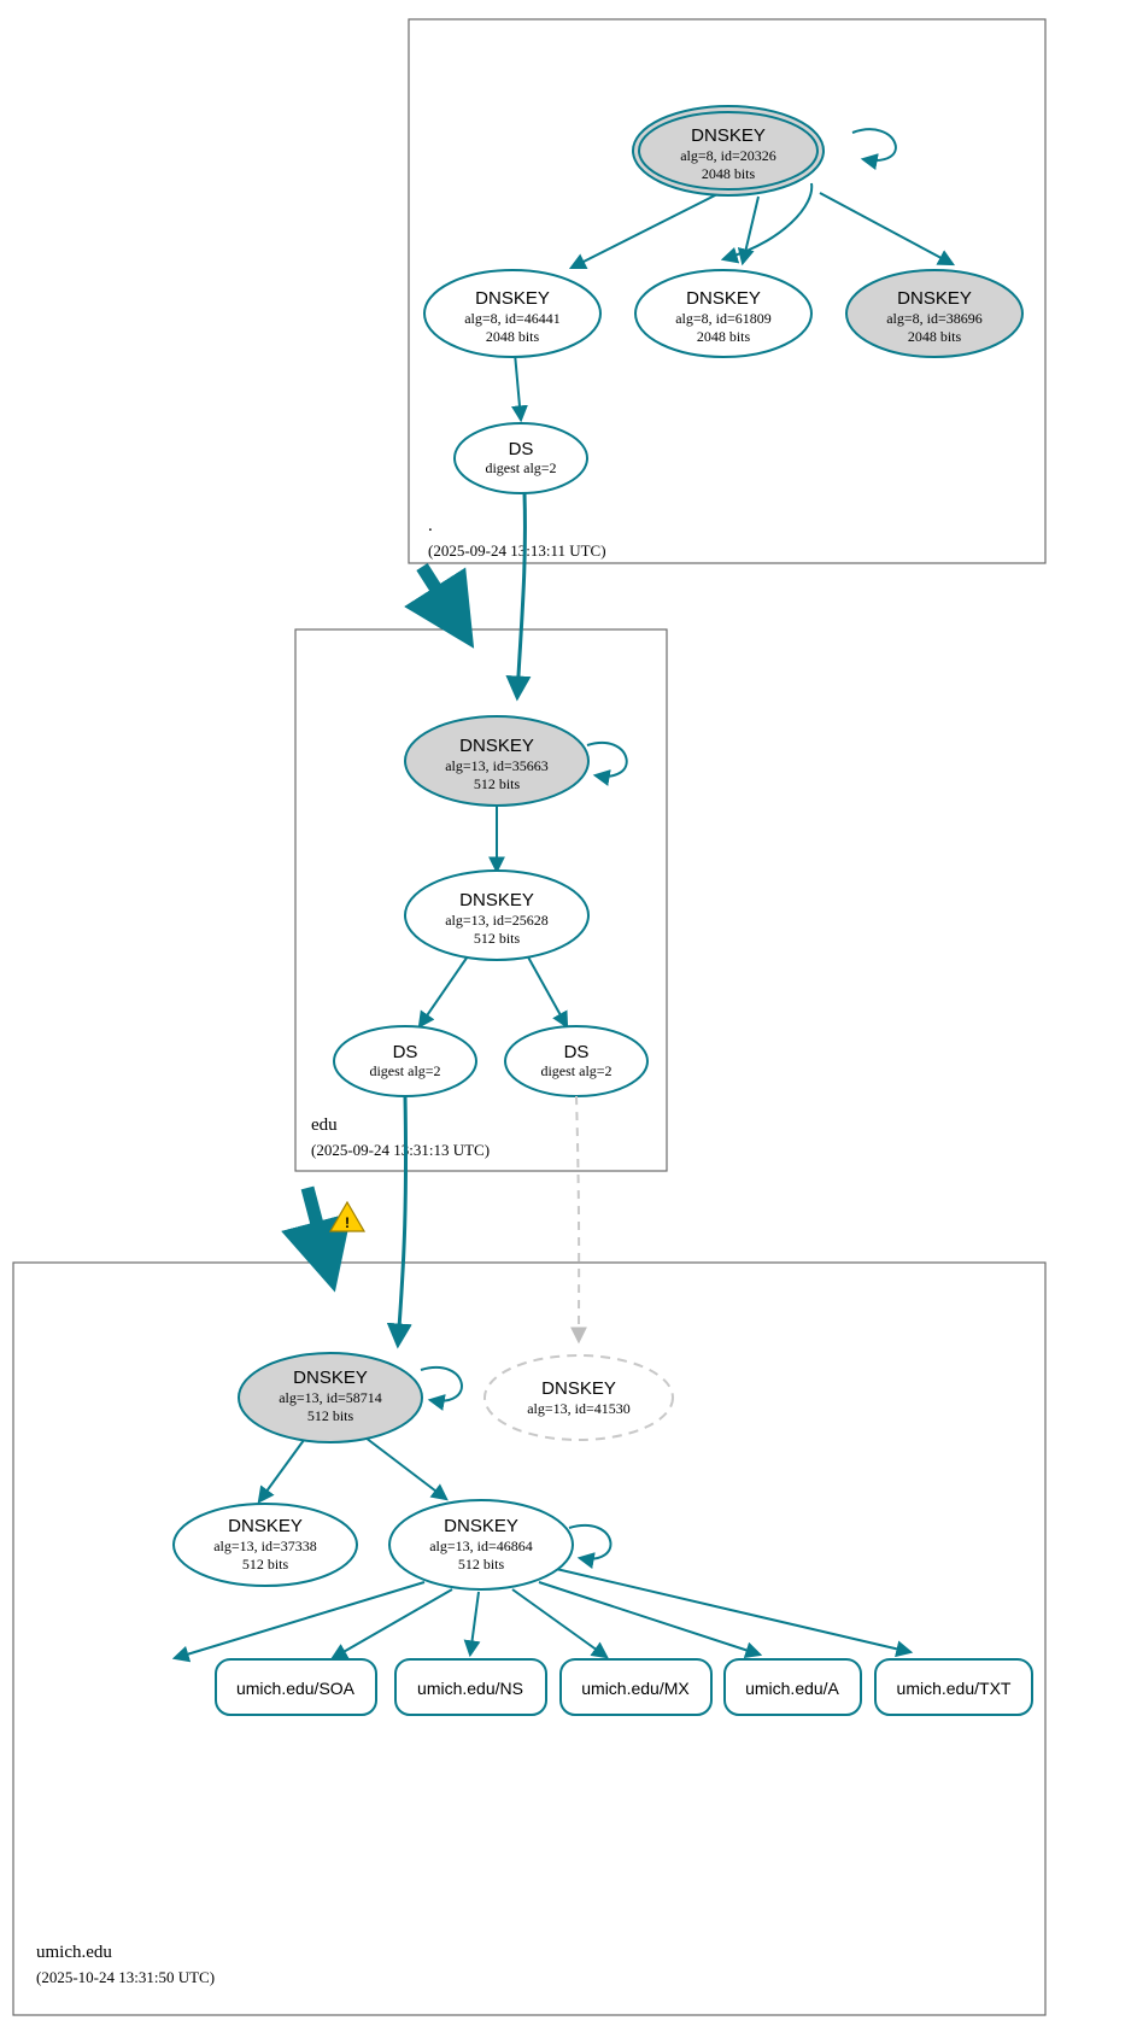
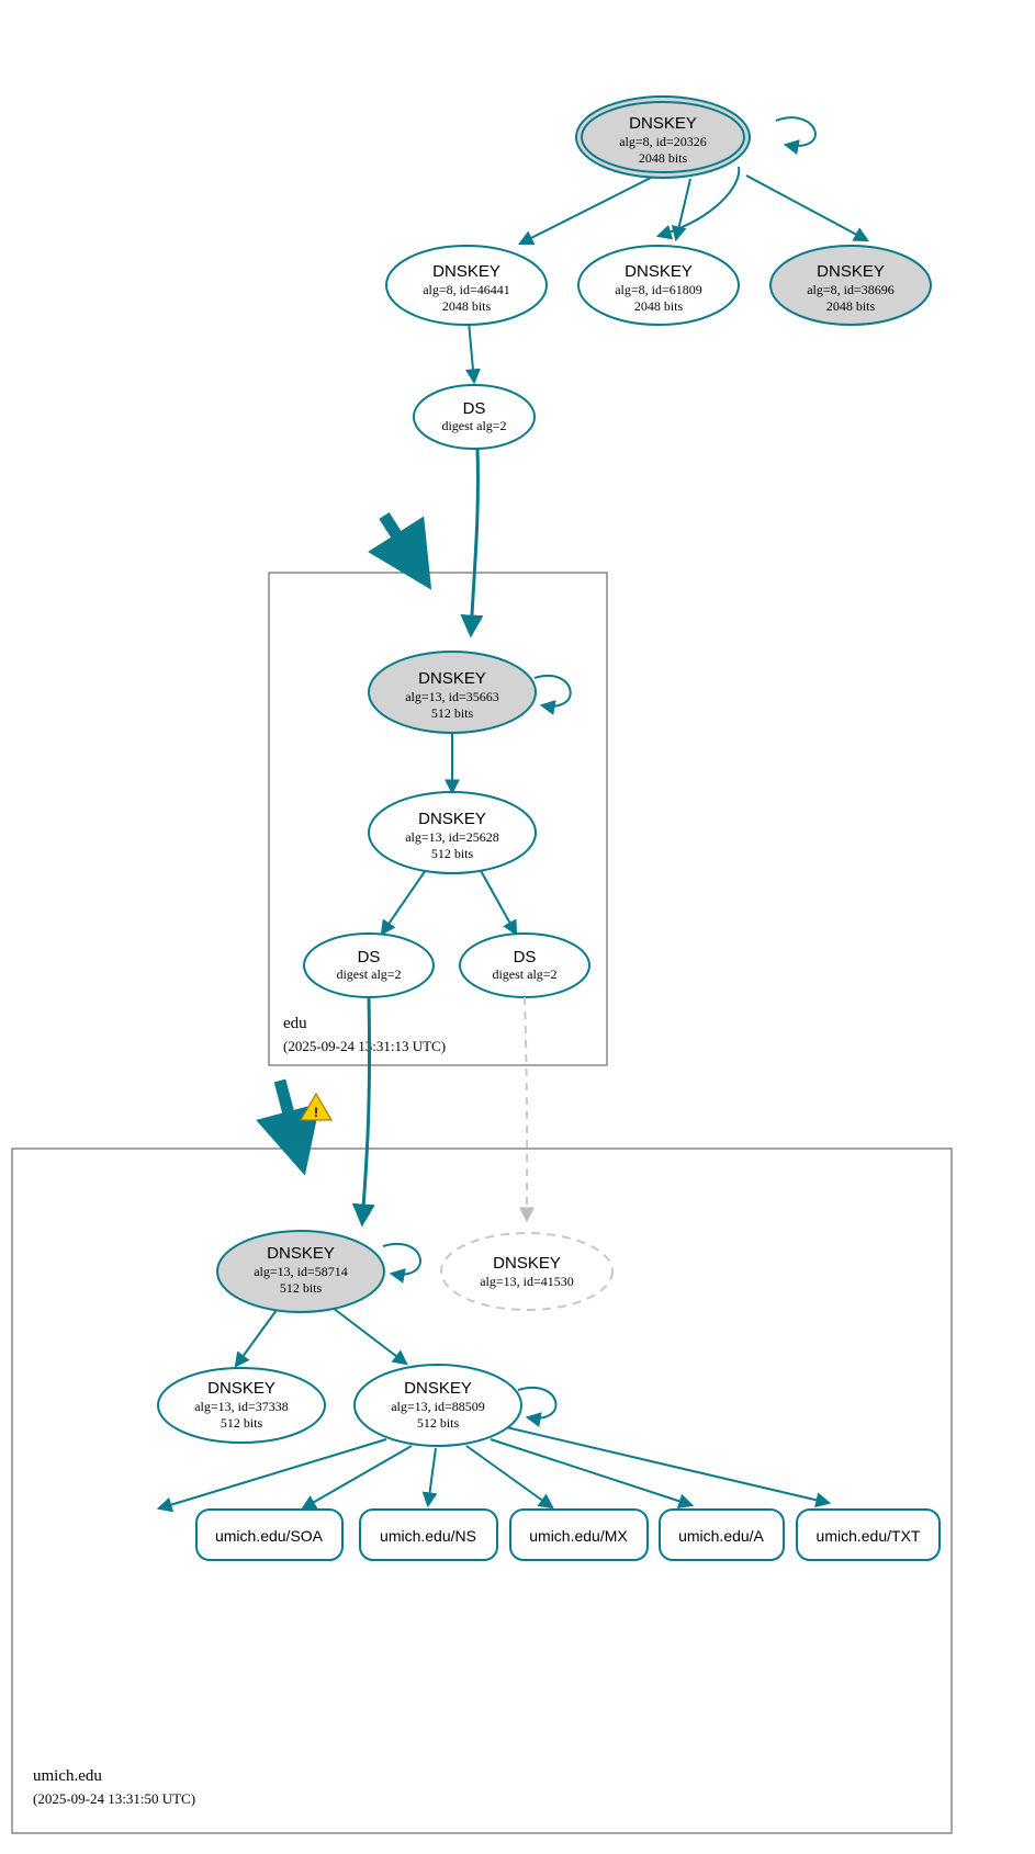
- .
- (2025-09-24 13:13:11 UTC)
  DNSKEY
  alg=8, id=20326
  2048 bits
  DNSKEY
  alg=8, id=46441
  2048 bits
  DNSKEY
  alg=8, id=61809
  2048 bits
  DNSKEY
  alg=8, id=38696
  2048 bits
  DS
  digest alg=2
  edu
  (2025-09-24 1:31:13 UTC)
  DNSKEY
  alg=13, id=35663
  512 bits
  DNSKEY
  alg=13, id=25628
  512 bits
  DS
  digest alg=2
  DS
  digest alg=2
  umich.edu
- (2025-10-24 13:31:50 UTC)
+ (2025-09-24 13:31:50 UTC)
  !
  DNSKEY
  alg=13, id=58714
  512 bits
  DNSKEY
  alg=13, id=41530
  DNSKEY
  alg=13, id=37338
  512 bits
  DNSKEY
- alg=13, id=46864
+ alg=13, id=88509
  512 bits
  umich.edu/SOA
  umich.edu/NS
  umich.edu/MX
  umich.edu/A
  umich.edu/TXT
